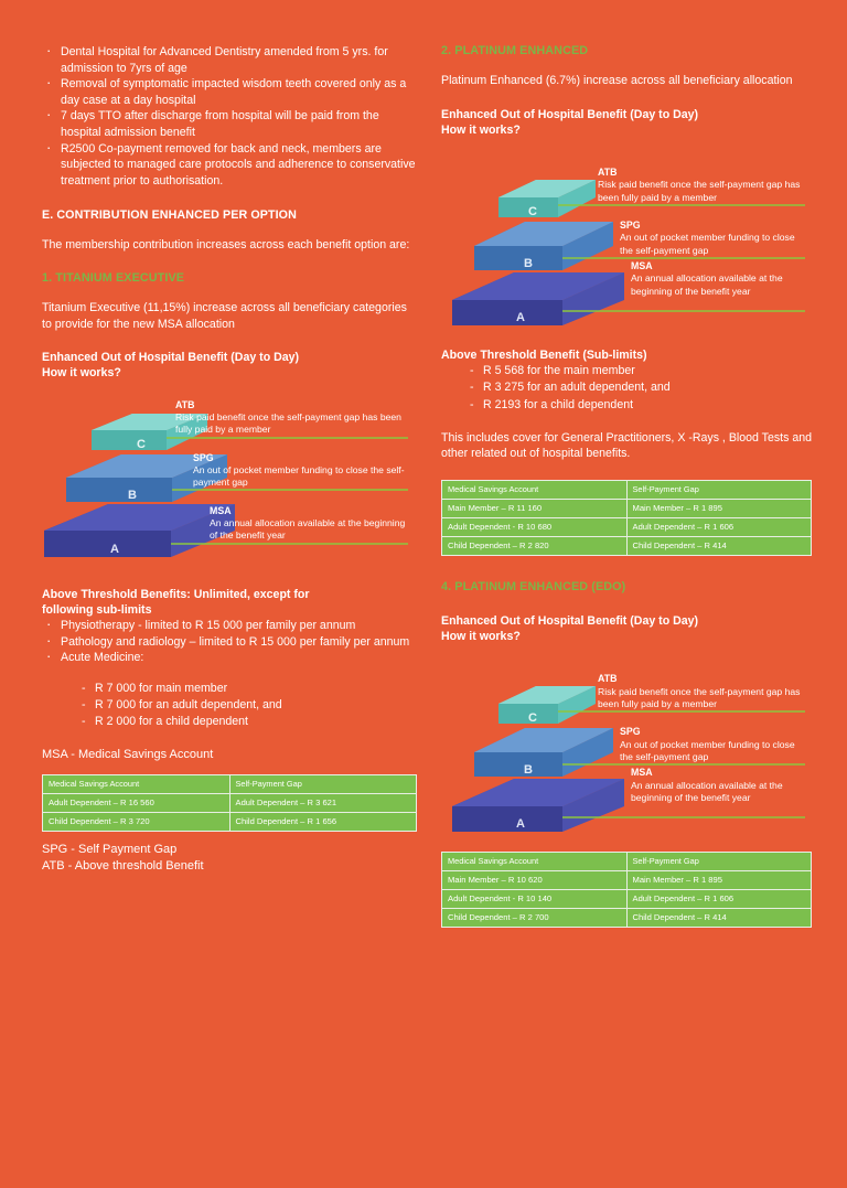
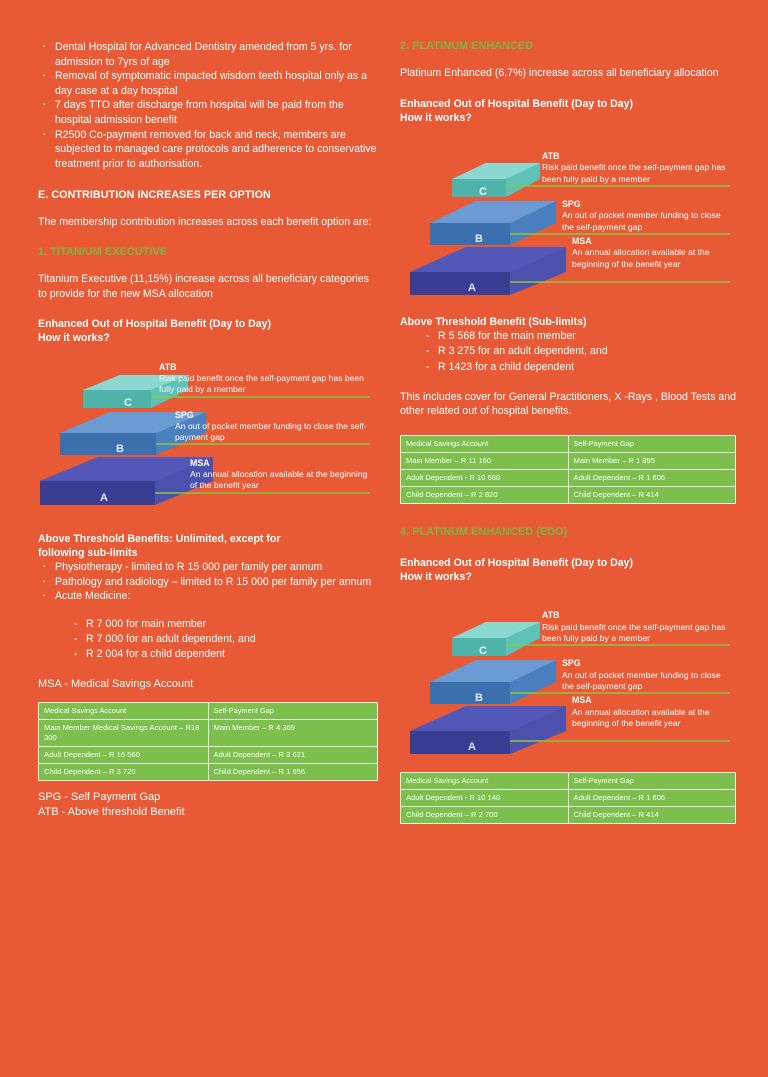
  Dental Hospital for Advanced Dentistry amended from 5 yrs. for admission to 7yrs of age
- Removal of symptomatic impacted wisdom teeth covered only as a day case at a day hospital
+ Removal of symptomatic impacted wisdom teeth hospital only as a day case at a day hospital
  7 days TTO after discharge from hospital will be paid from the hospital admission benefit
  R2500 Co-payment removed for back and neck, members are subjected to managed care protocols and adherence to conservative treatment prior to authorisation.
- E. CONTRIBUTION ENHANCED PER OPTION
+ E. CONTRIBUTION INCREASES PER OPTION
  The membership contribution increases across each benefit option are:
  1. TITANIUM EXECUTIVE
  Titanium Executive (11,15%) increase across all beneficiary categories to provide for the new MSA allocation
  Enhanced Out of Hospital Benefit (Day to Day)
  How it works?
  A
  B
  C
  ATB
  Risk paid benefit once the self-payment gap has been fully paid by a member
  SPG
  An out of pocket member funding to close the self-payment gap
  MSA
  An annual allocation available at the beginning of the benefit year
  Above Threshold Benefits: Unlimited, except for
  following sub-limits
  Physiotherapy - limited to R 15 000 per family per annum
  Pathology and radiology – limited to R 15 000 per family per annum
  Acute Medicine:
  R 7 000 for main member
  R 7 000 for an adult dependent, and
- R 2 000 for a child dependent
+ R 2 004 for a child dependent
  MSA - Medical Savings Account
  Medical Savings Account	Self-Payment Gap
+ Main Member Medical Savings Account – R18 300	Main Member – R 4 369
  Adult Dependent – R 16 560	Adult Dependent – R 3 621
  Child Dependent – R 3 720	Child Dependent – R 1 656
  SPG - Self Payment Gap
  ATB - Above threshold Benefit
  2. PLATINUM ENHANCED
  Platinum Enhanced (6.7%) increase across all beneficiary allocation
  Enhanced Out of Hospital Benefit (Day to Day)
  How it works?
  A
  B
  C
  ATB
  Risk paid benefit once the self-payment gap has been fully paid by a member
  SPG
  An out of pocket member funding to close the self-payment gap
  MSA
  An annual allocation available at the beginning of the benefit year
  Above Threshold Benefit (Sub-limits)
  R 5 568 for the main member
  R 3 275 for an adult dependent, and
- R 2193 for a child dependent
+ R 1423 for a child dependent
  This includes cover for General Practitioners, X -Rays , Blood Tests and other related out of hospital benefits.
  Medical Savings Account	Self-Payment Gap
  Main Member – R 11 160	Main Member – R 1 895
  Adult Dependent - R 10 680	Adult Dependent – R 1 606
  Child Dependent – R 2 820	Child Dependent – R 414
  4. PLATINUM ENHANCED (EDO)
  Enhanced Out of Hospital Benefit (Day to Day)
  How it works?
  A
  B
  C
  ATB
  Risk paid benefit once the self-payment gap has been fully paid by a member
  SPG
  An out of pocket member funding to close the self-payment gap
  MSA
  An annual allocation available at the beginning of the benefit year
  Medical Savings Account	Self-Payment Gap
- Main Member – R 10 620	Main Member – R 1 895
  Adult Dependent - R 10 140	Adult Dependent – R 1 606
  Child Dependent – R 2 700	Child Dependent – R 414
